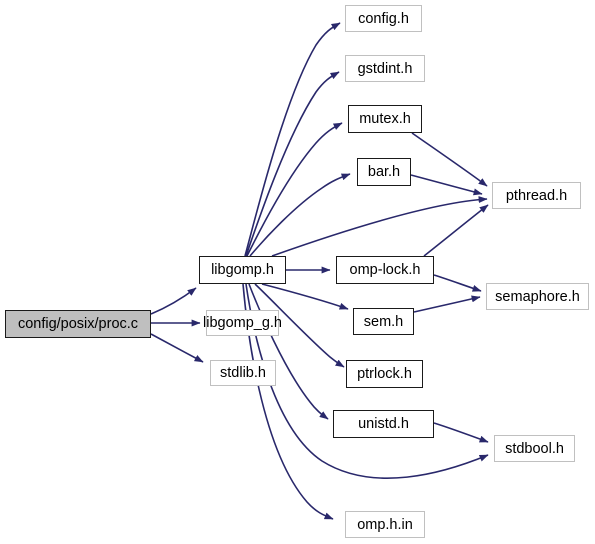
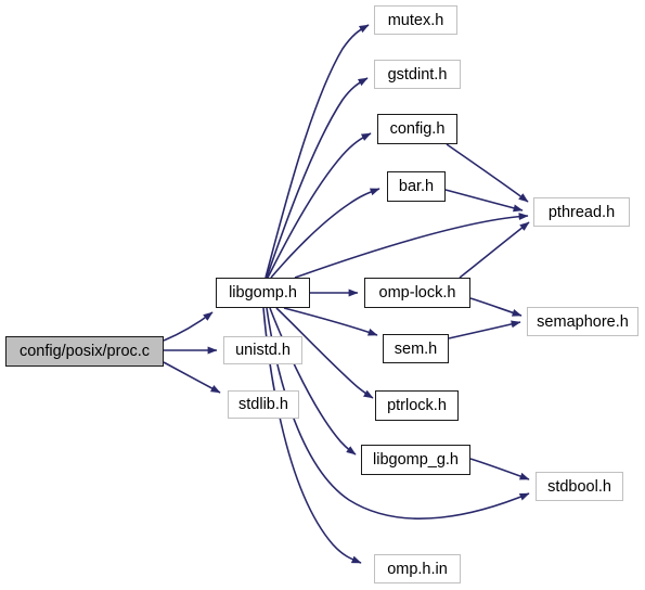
  config/posix/proc.c
  libgomp.h
- libgomp_g.h
+ unistd.h
  stdlib.h
- config.h
+ mutex.h
  gstdint.h
- mutex.h
+ config.h
  bar.h
  pthread.h
  omp-lock.h
  semaphore.h
  sem.h
  ptrlock.h
- unistd.h
+ libgomp_g.h
  stdbool.h
  omp.h.in
